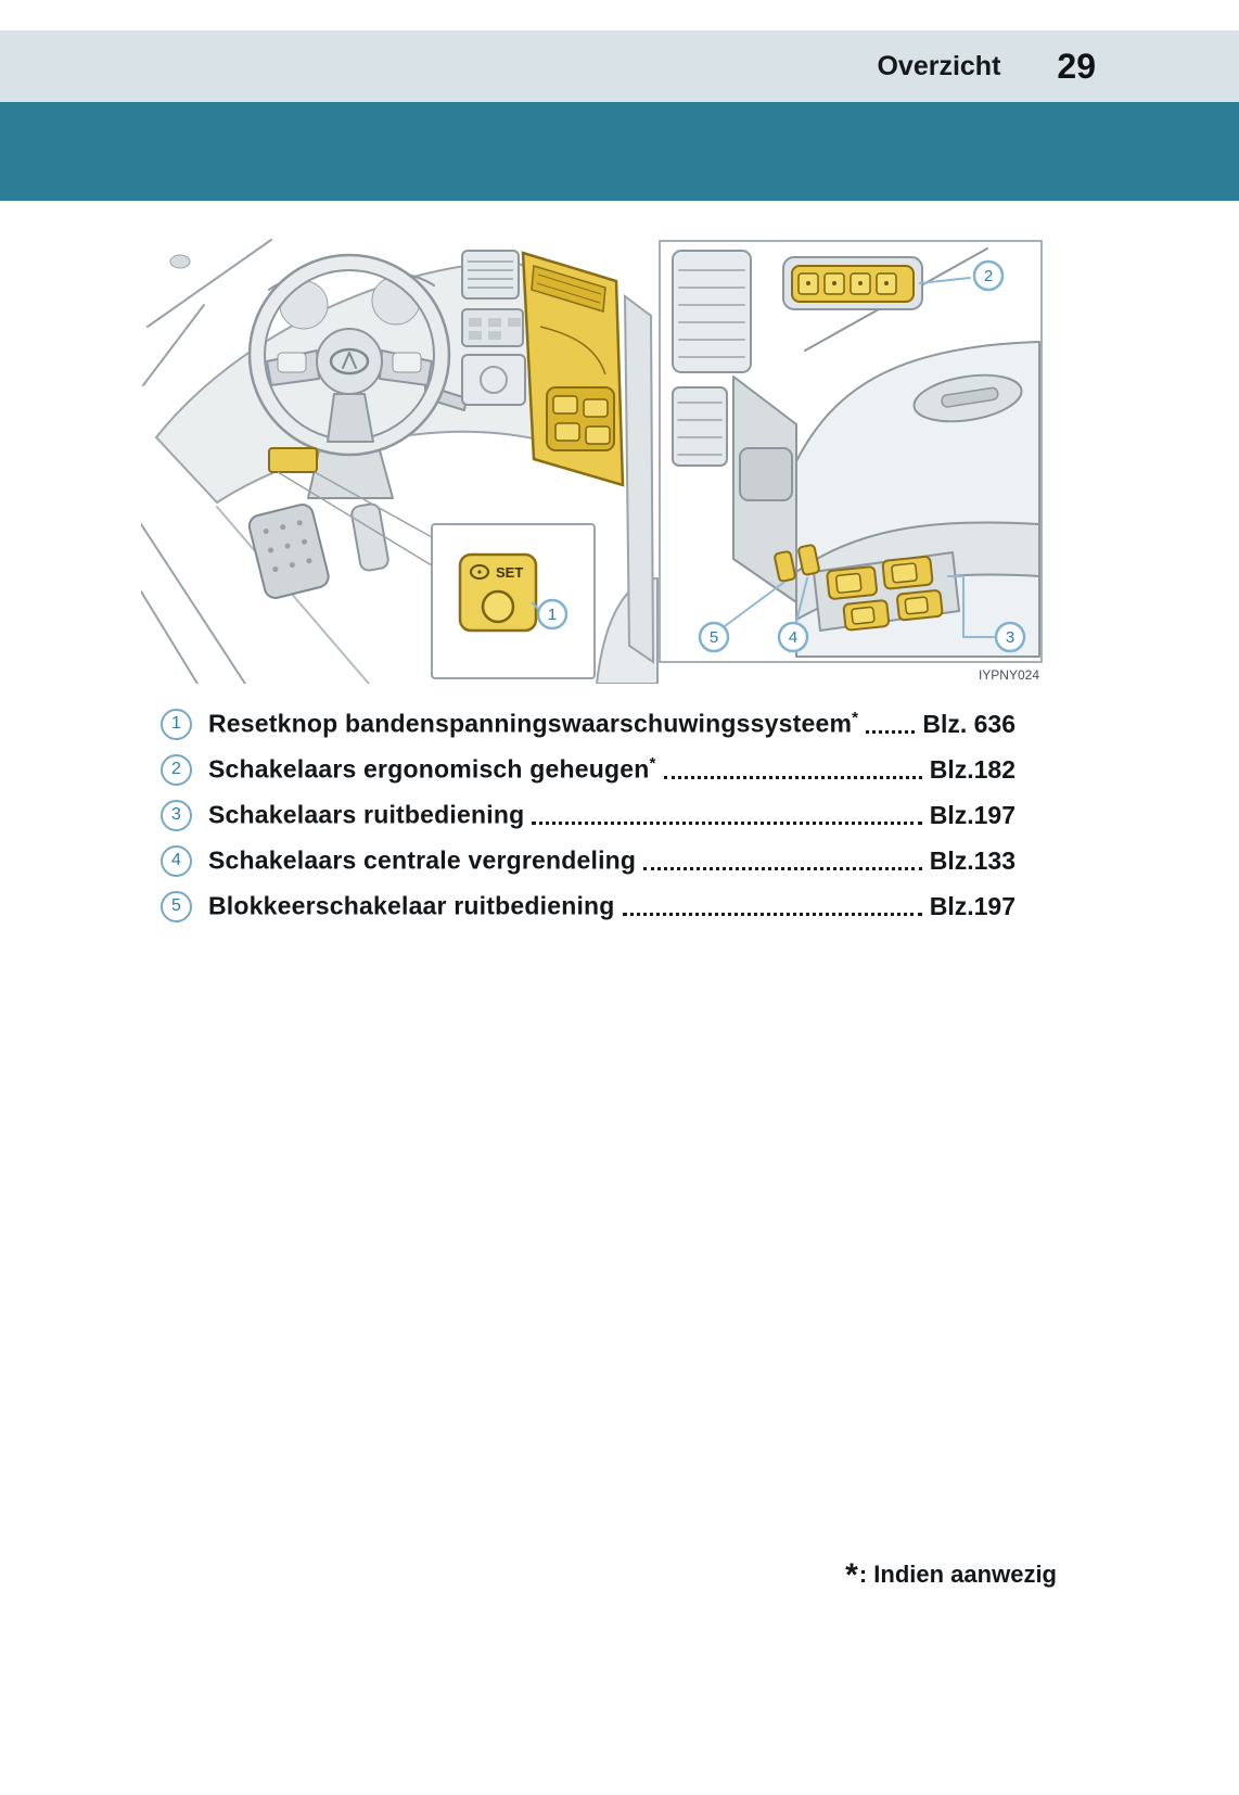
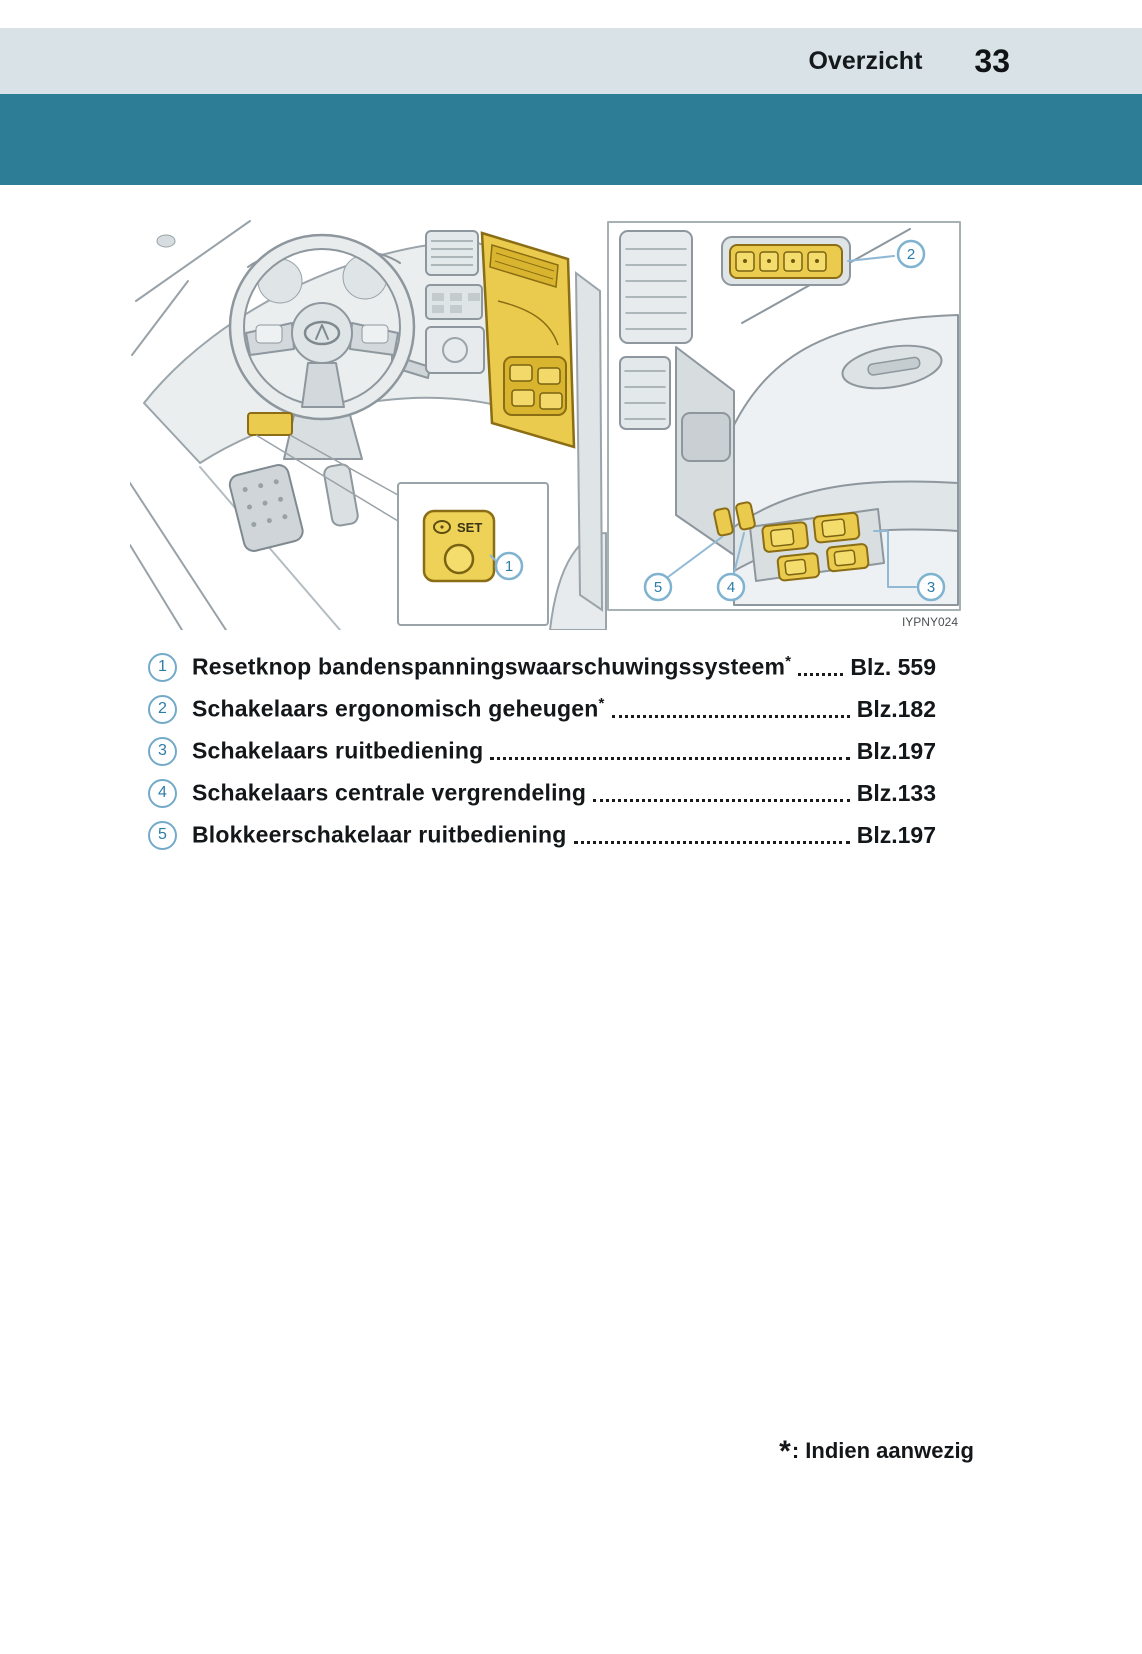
  Overzicht
- 29
+ 33
  SET
  1
  2
  3
  4
  5
  IYPNY024
  1
  Resetknop bandenspanningswaarschuwingssysteem*
- Blz. 636
+ Blz. 559
  2
  Schakelaars ergonomisch geheugen*
  Blz.182
  3
  Schakelaars ruitbediening
  Blz.197
  4
  Schakelaars centrale vergrendeling
  Blz.133
  5
  Blokkeerschakelaar ruitbediening
  Blz.197
  *: Indien aanwezig
